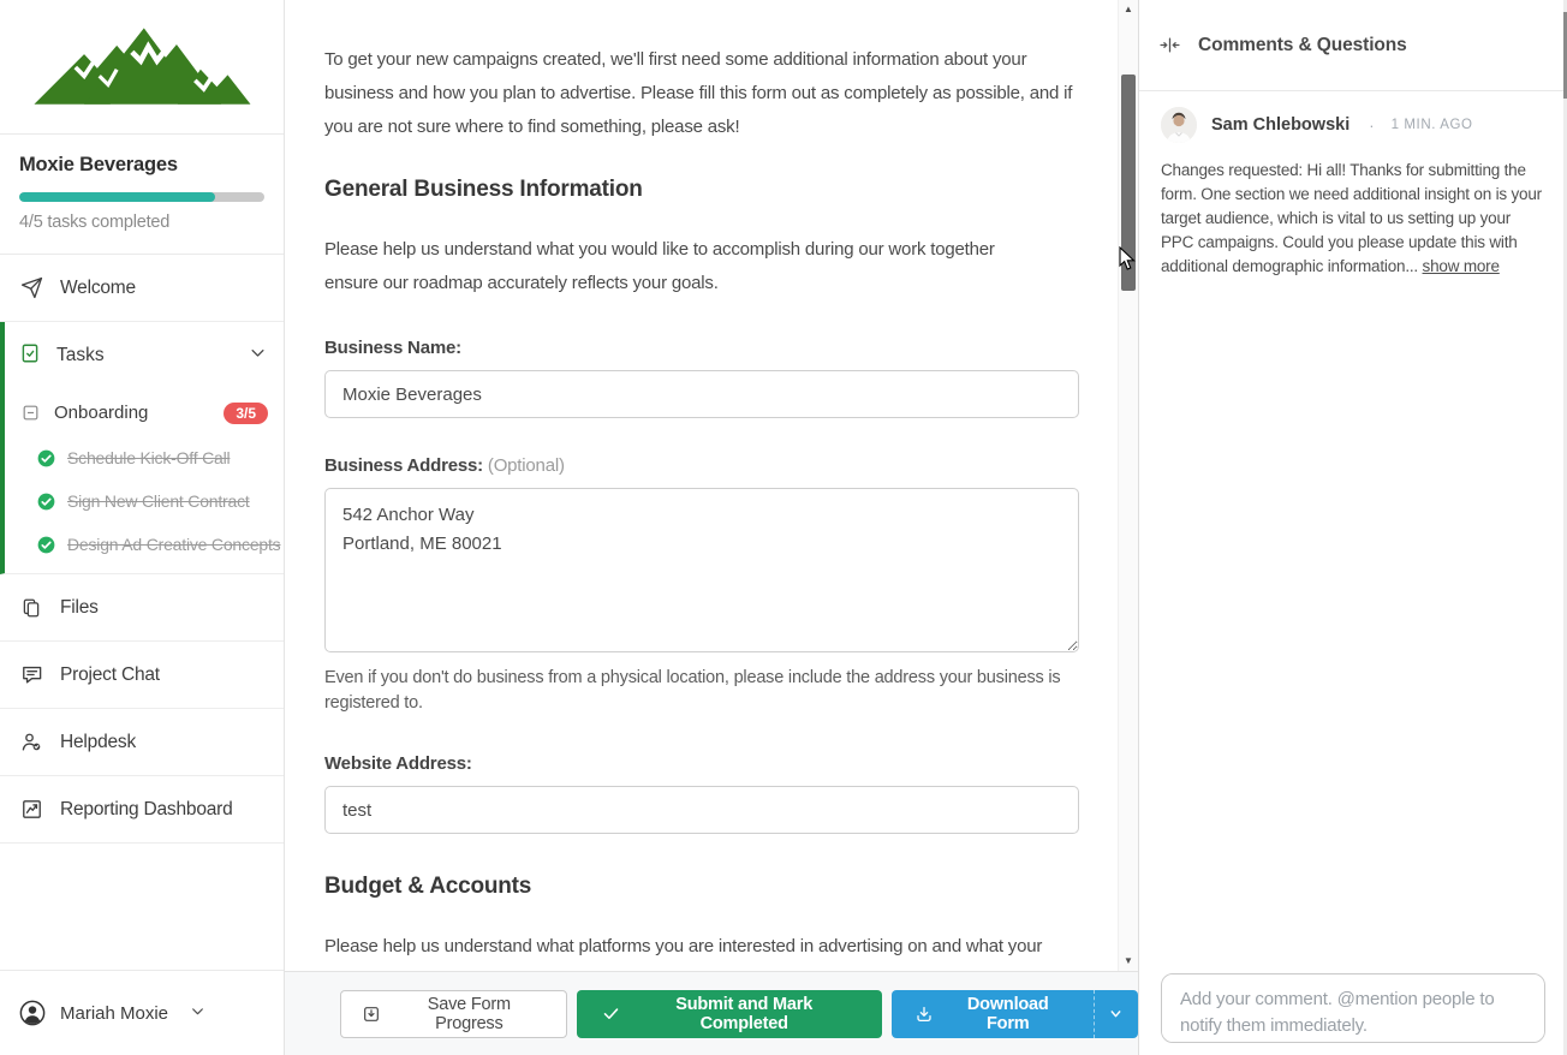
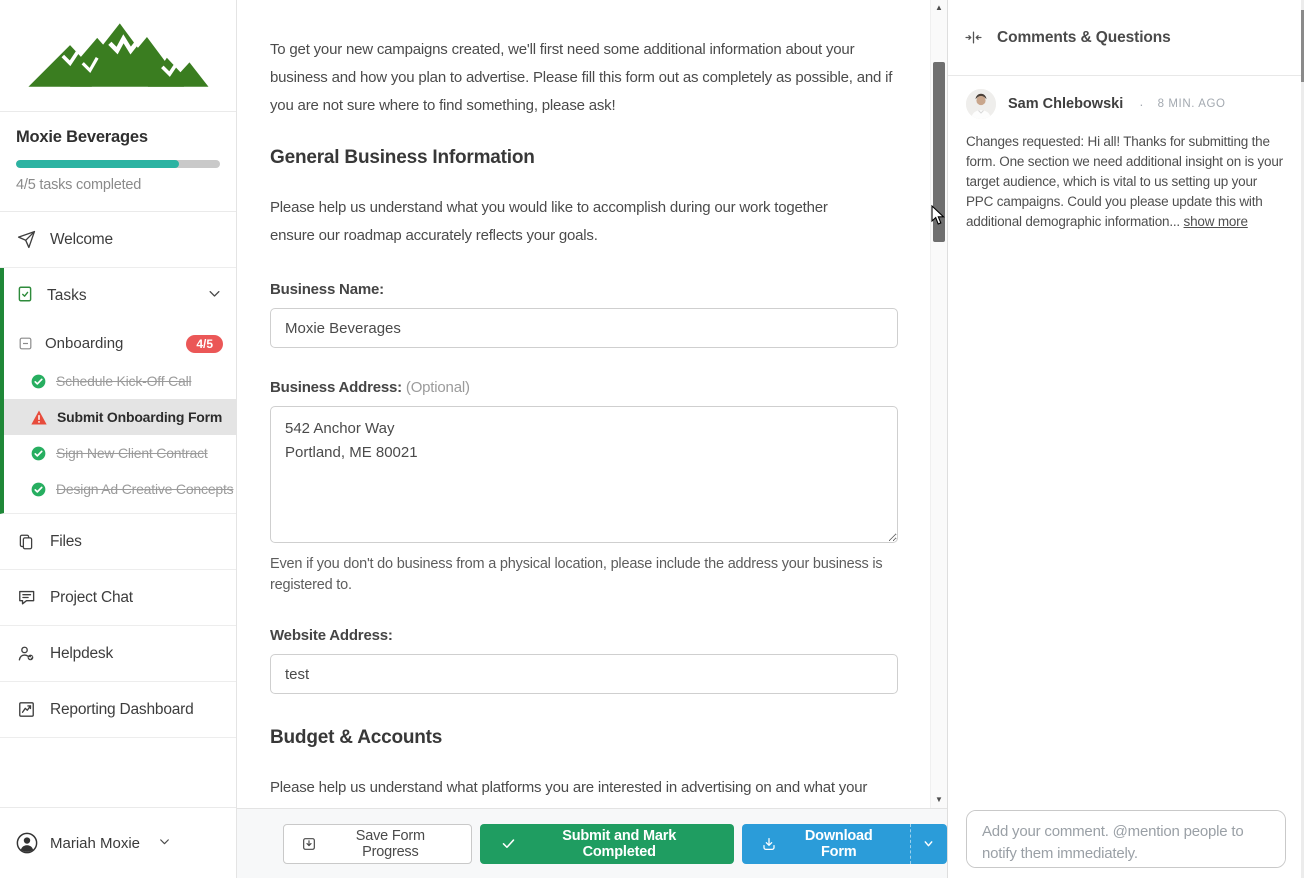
  Moxie Beverages
  4/5 tasks completed
  Welcome
  Tasks
  Onboarding
- 3/5
+ 4/5
  Schedule Kick-Off Call
+ Submit Onboarding Form
  Sign New Client Contract
  Design Ad Creative Concepts
  Files
  Project Chat
  Helpdesk
  Reporting Dashboard
  Mariah Moxie
  To get your new campaigns created, we'll first need some additional information about your business and how you plan to advertise. Please fill this form out as completely as possible, and if you are not sure where to find something, please ask!
  General Business Information
  Please help us understand what you would like to accomplish during our work together ensure our roadmap accurately reflects your goals.
  Business Name:
  Moxie Beverages
  Business Address: (Optional)
  542 Anchor Way
  Portland, ME 80021
  Even if you don't do business from a physical location, please include the address your business is registered to.
  Website Address:
  test
  Budget & Accounts
  Please help us understand what platforms you are interested in advertising on and what your
  Save Form Progress
  Submit and Mark Completed
  Download Form
  ▲
  ▼
  Comments & Questions
  Sam Chlebowski
  ·
- 1 MIN. AGO
+ 8 MIN. AGO
  Changes requested: Hi all! Thanks for submitting the form. One section we need additional insight on is your target audience, which is vital to us setting up your PPC campaigns. Could you please update this with additional demographic information... show more
